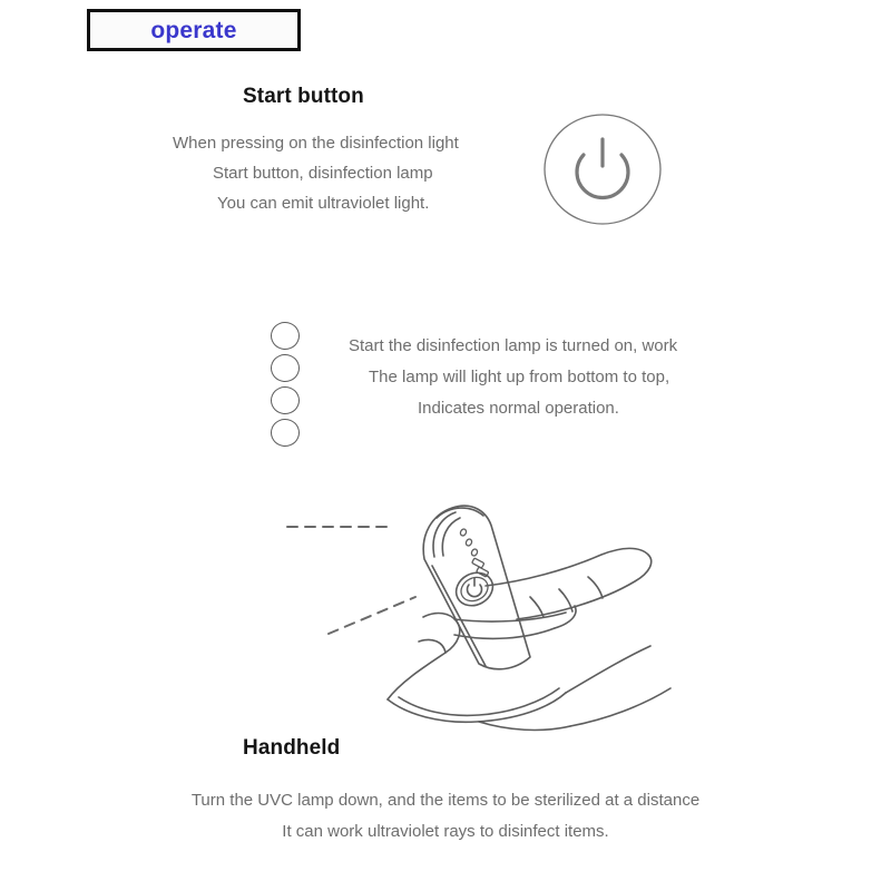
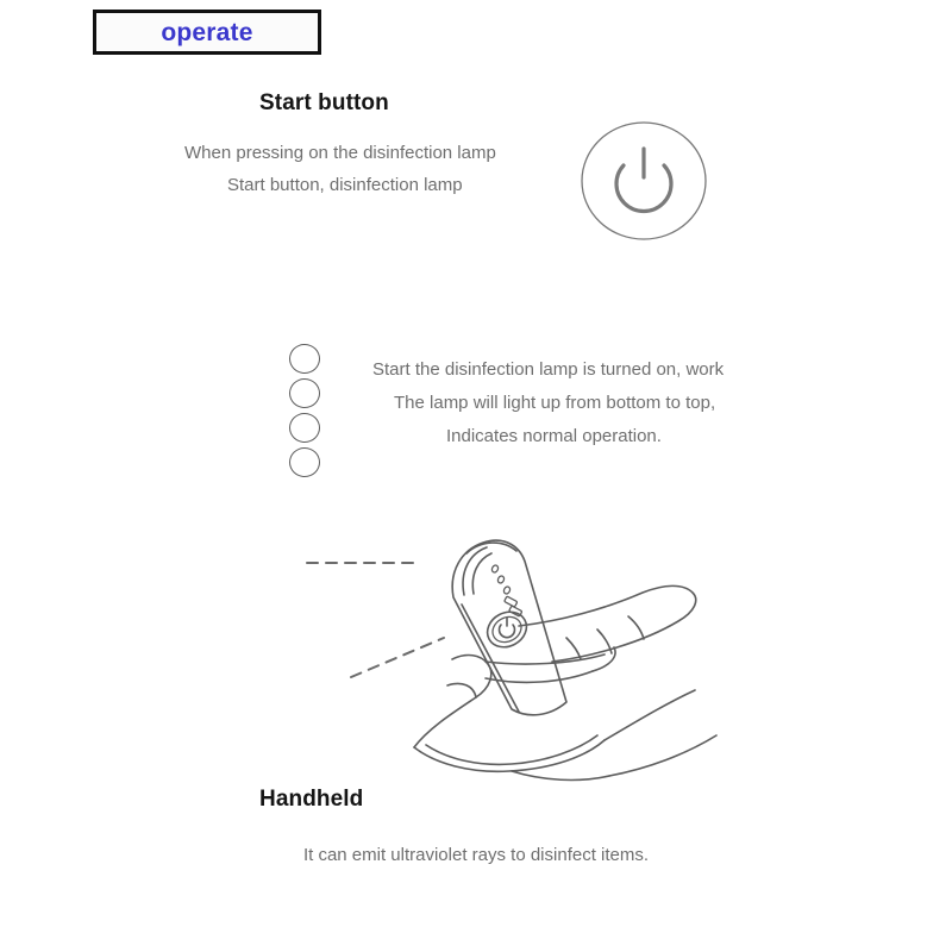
  operate
  Start button
- When pressing on the disinfection light
+ When pressing on the disinfection lamp
  Start button, disinfection lamp
- You can emit ultraviolet light.
  Start the disinfection lamp is turned on, work
  The lamp will light up from bottom to top,
  Indicates normal operation.
  Handheld
- Turn the UVC lamp down, and the items to be sterilized at a distance
- It can work ultraviolet rays to disinfect items.
+ It can emit ultraviolet rays to disinfect items.
